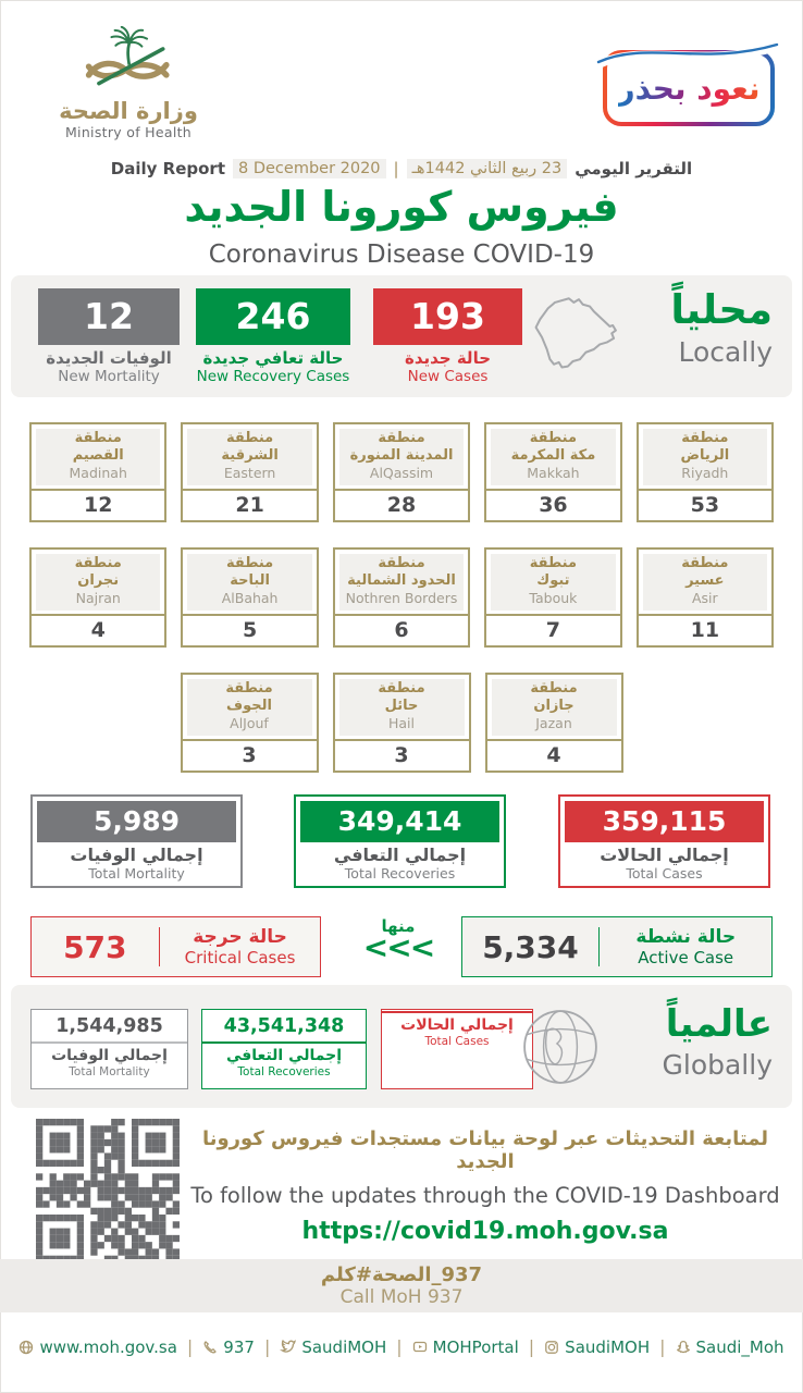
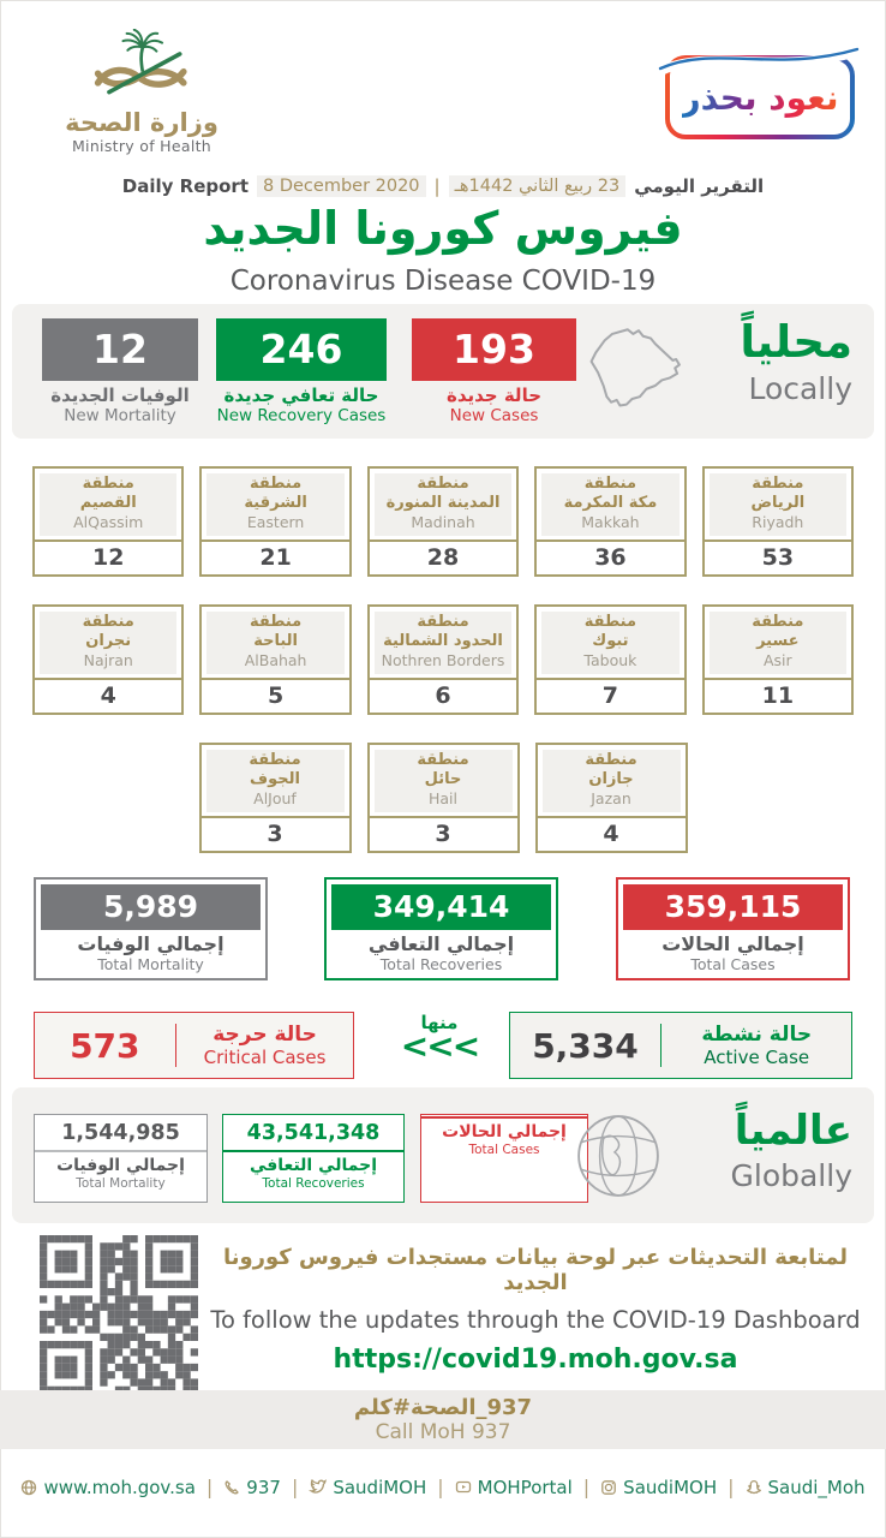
  وزارة الصحة
  Ministry of Health
  نعود بحذر
  Daily Report
  8 December 2020
  |
  23 ربيع الثاني 1442هـ
  التقرير اليومي
  فيروس كورونا الجديد
  Coronavirus Disease COVID-19
  12
  الوفيات الجديدة
  New Mortality
  246
  حالة تعافي جديدة
  New Recovery Cases
  193
  حالة جديدة
  New Cases
  محلياً
  Locally
  منطقة
  القصيم
- Madinah
+ AlQassim
  12
  منطقة
  الشرقية
  Eastern
  21
  منطقة
  المدينة المنورة
- AlQassim
+ Madinah
  28
  منطقة
  مكة المكرمة
  Makkah
  36
  منطقة
  الرياض
  Riyadh
  53
  منطقة
  نجران
  Najran
  4
  منطقة
  الباحة
  AlBahah
  5
  منطقة
  الحدود الشمالية
  Nothren Borders
  6
  منطقة
  تبوك
  Tabouk
  7
  منطقة
  عسير
  Asir
  11
  منطقة
  الجوف
  AlJouf
  3
  منطقة
  حائل
  Hail
  3
  منطقة
  جازان
  Jazan
  4
  5,989
  إجمالي الوفيات
  Total Mortality
  349,414
  إجمالي التعافي
  Total Recoveries
  359,115
  إجمالي الحالات
  Total Cases
  573
  حالة حرجة
  Critical Cases
  منها
  <<<
  5,334
  حالة نشطة
  Active Case
  1,544,985
  إجمالي الوفيات
  Total Mortality
  43,541,348
  إجمالي التعافي
  Total Recoveries
  إجمالي الحالات
  Total Cases
  عالمياً
  Globally
  لمتابعة التحديثات عبر لوحة بيانات مستجدات فيروس كورونا الجديد
  To follow the updates through the COVID-19 Dashboard
  https://covid19.moh.gov.sa
  كلم
  #الصحة_
  937
  Call MoH 937
  www.moh.gov.sa
  |
  937
  |
  SaudiMOH
  |
  MOHPortal
  |
  SaudiMOH
  |
  Saudi_Moh
